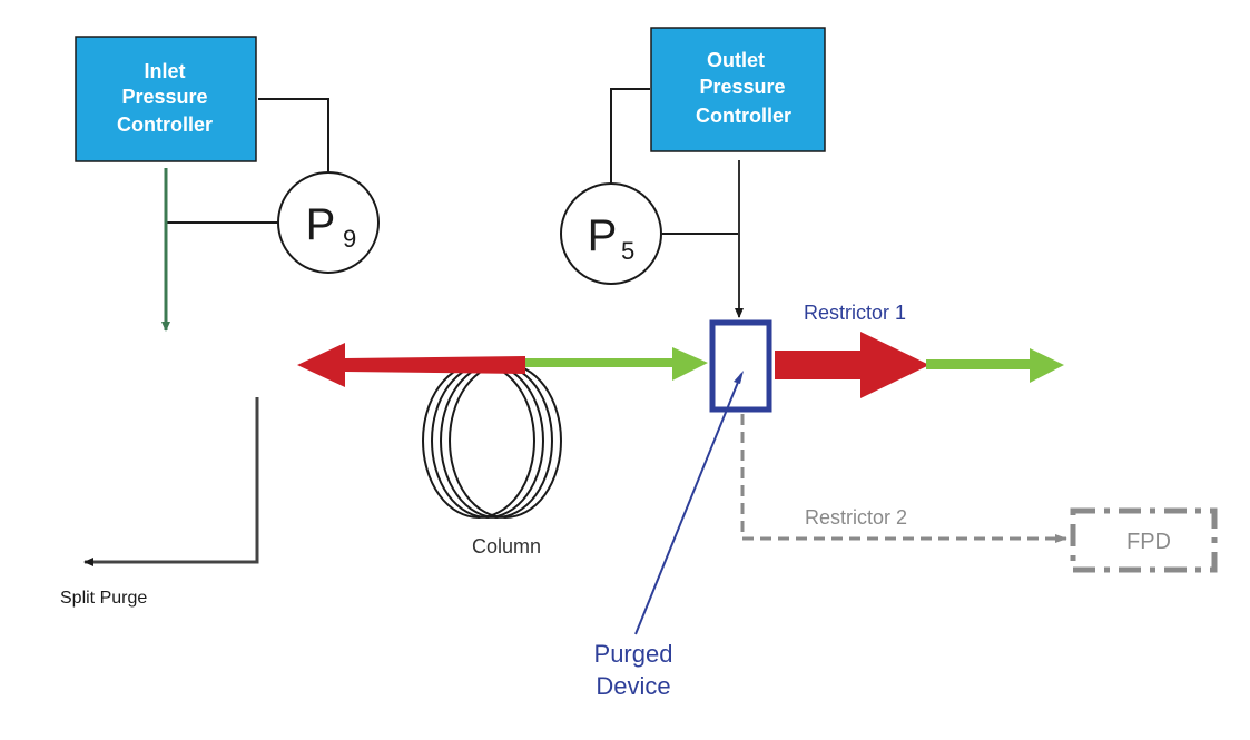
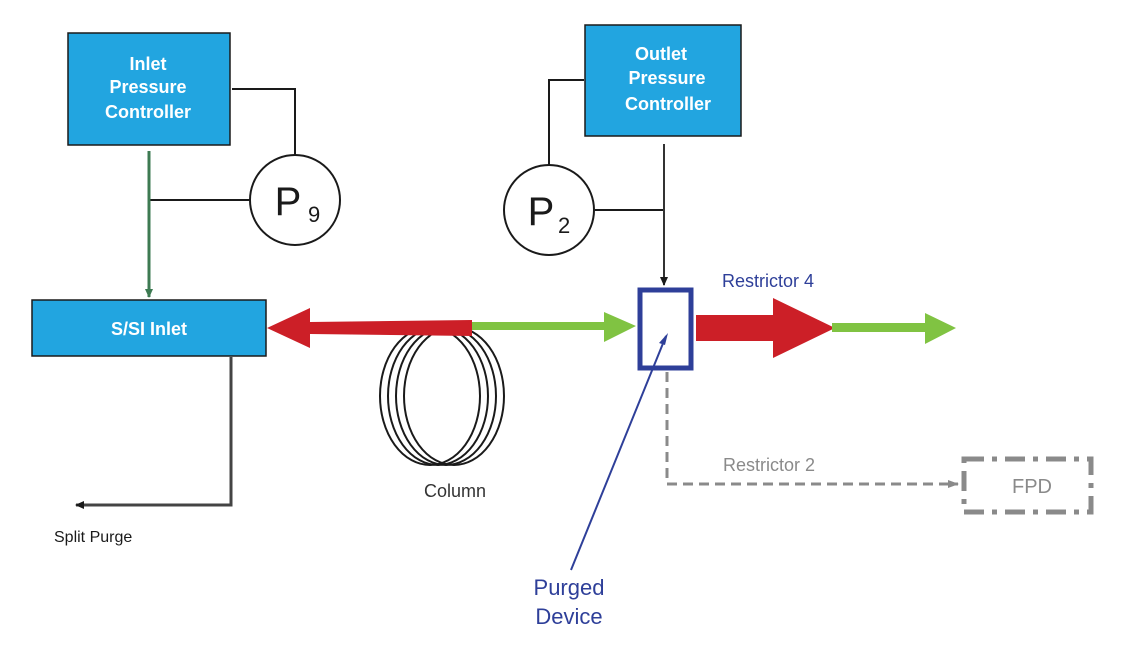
  Inlet
  Pressure
  Controller
  P
  9
+ S/SI Inlet
  Split Purge
  Column
  Outlet
  Pressure
  Controller
  P
- 5
+ 2
  Purged
  Device
- Restrictor 1
+ Restrictor 4
  Restrictor 2
  FPD
